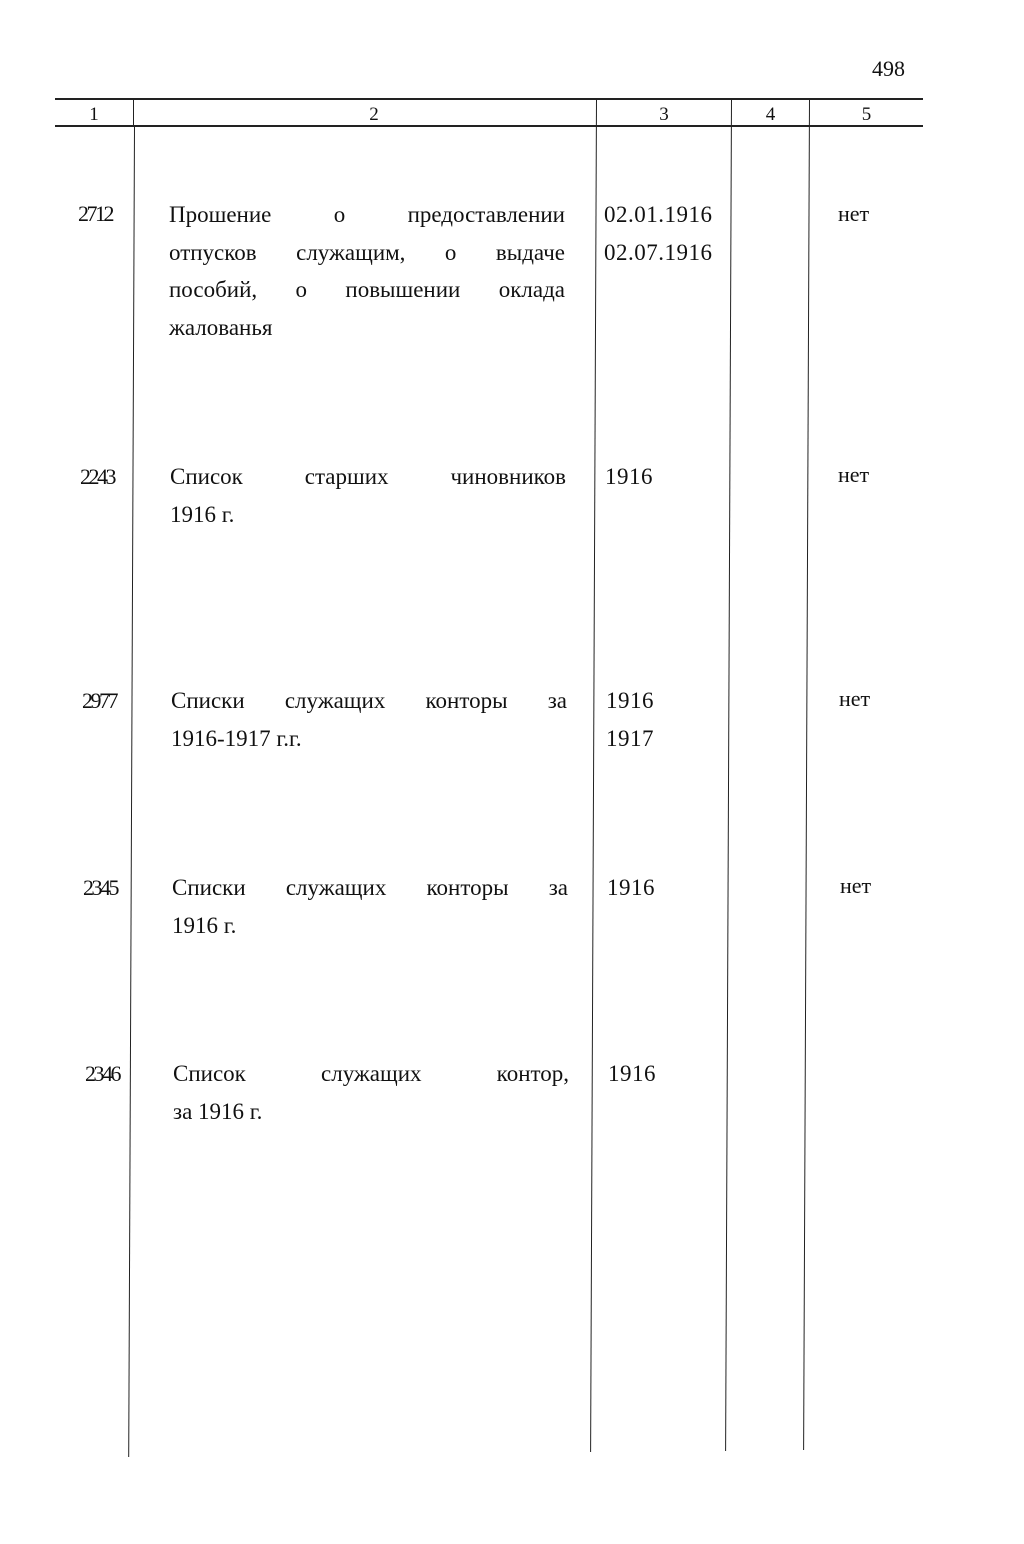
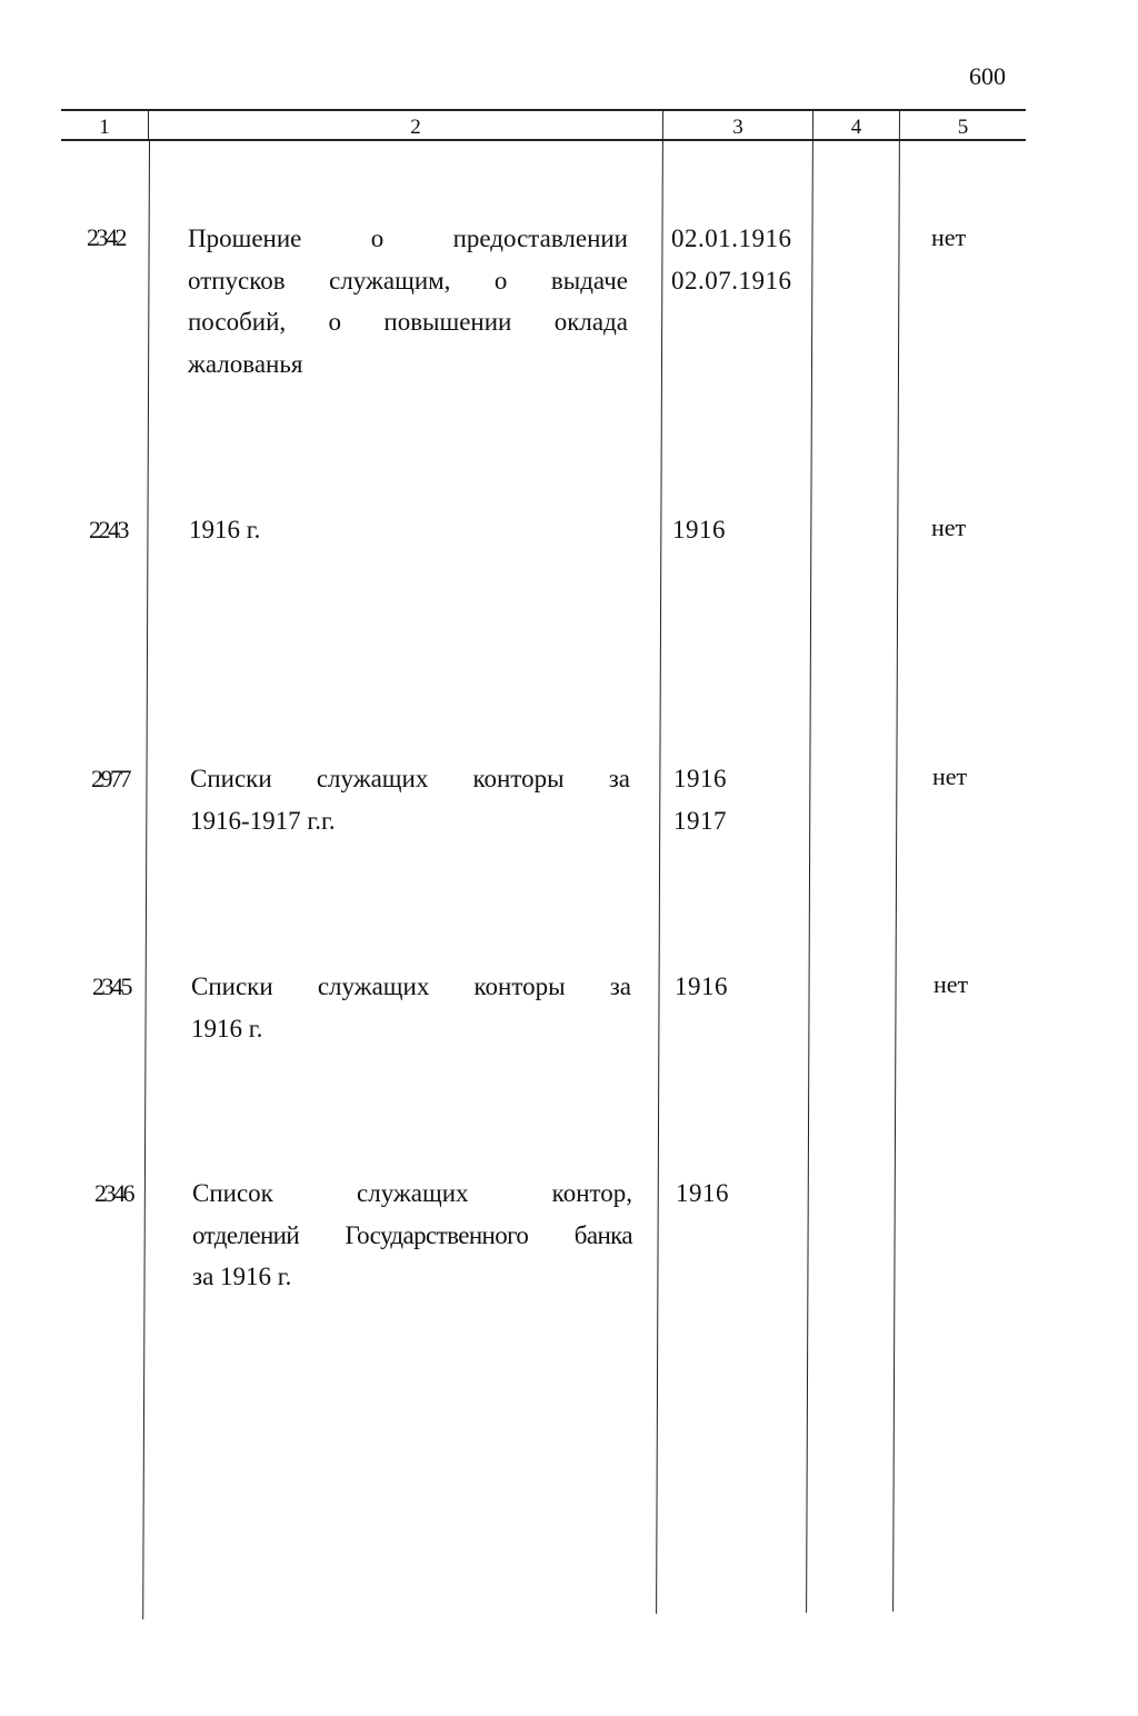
- 498
+ 600
  1
  2
  3
  4
  5
- 2712
+ 2342
  Прошение о предоставлении
  отпусков служащим, о выдаче
  пособий, о повышении оклада
  жалованья
  02.01.1916
  02.07.1916
  нет
  2243
- Список старших чиновников
  1916 г.
  1916
  нет
  2977
  Списки служащих конторы за
  1916-1917 г.г.
  1916
  1917
  нет
  2345
  Списки служащих конторы за
  1916 г.
  1916
  нет
  2346
  Список служащих контор,
+ отделений Государственного банка
  за 1916 г.
  1916
